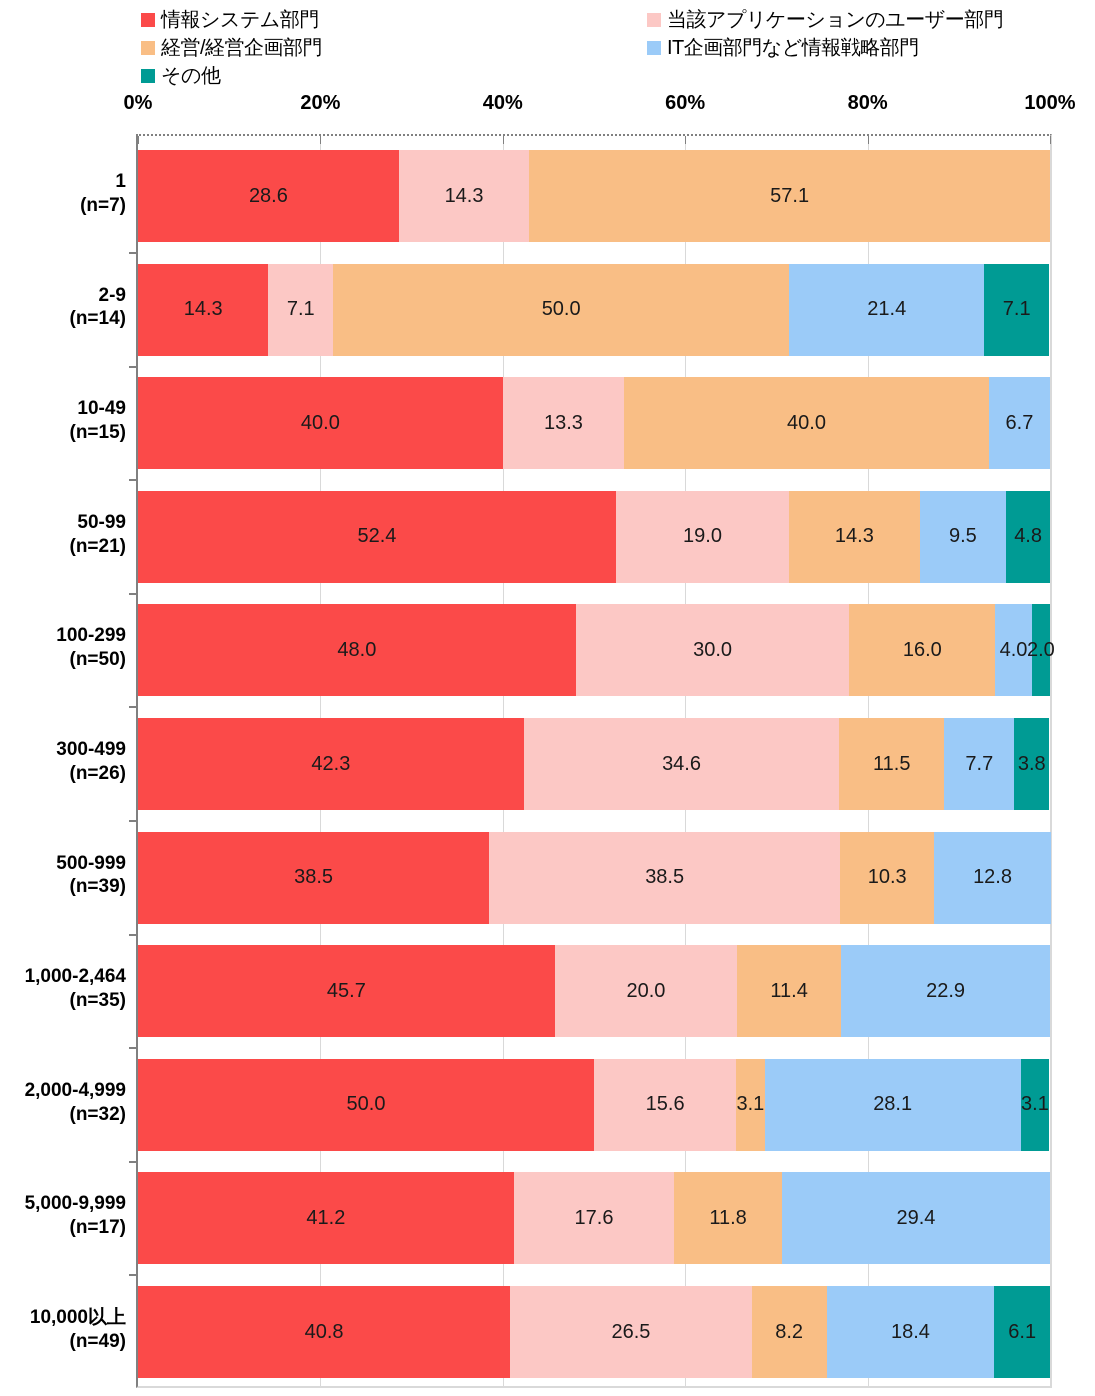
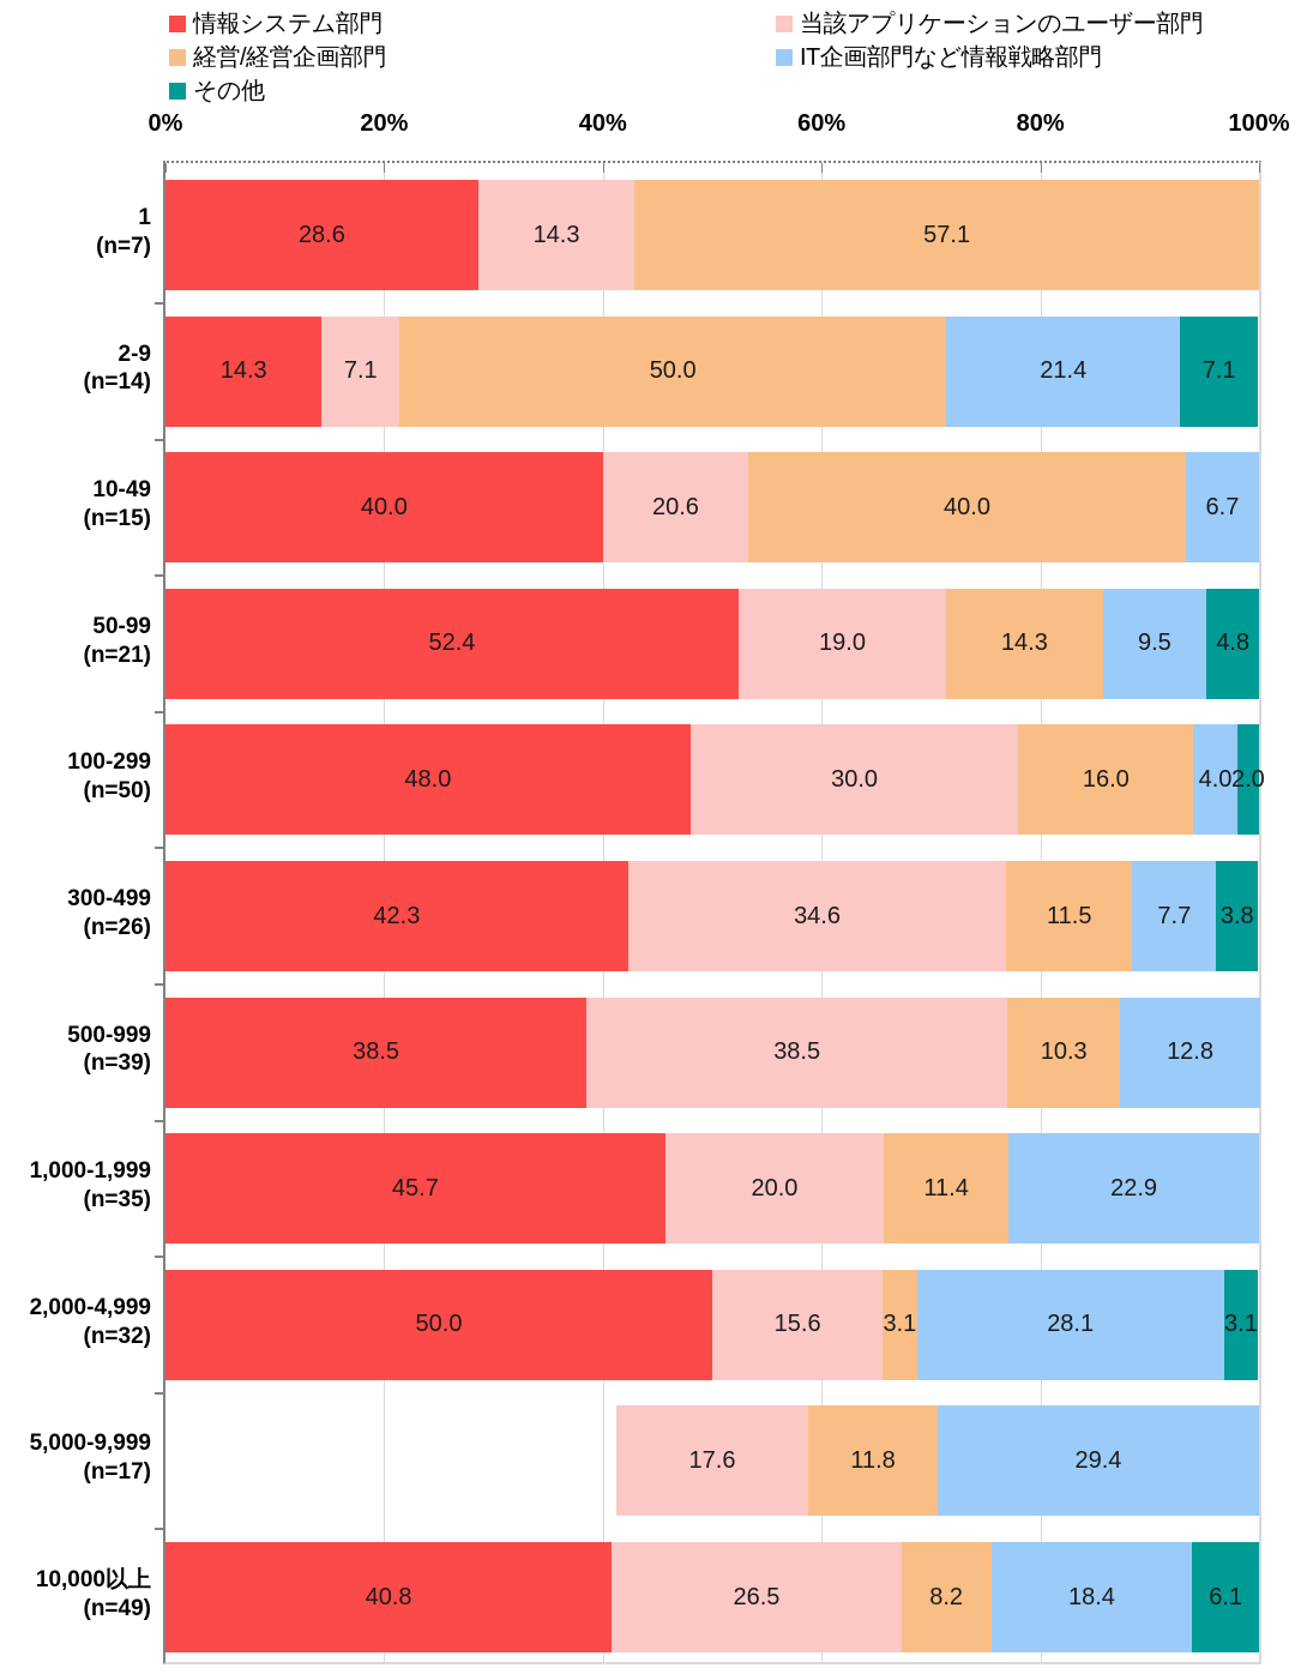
  情報システム部門
  当該アプリケーションのユーザー部門
  経営/経営企画部門
  IT企画部門など情報戦略部門
  その他
  0%
  20%
  40%
  60%
  80%
  100%
  1
  (n=7)
  2-9
  (n=14)
  10-49
  (n=15)
  50-99
  (n=21)
  100-299
  (n=50)
  300-499
  (n=26)
  500-999
  (n=39)
- 1,000-2,464
+ 1,000-1,999
  (n=35)
  2,000-4,999
  (n=32)
  5,000-9,999
  (n=17)
  10,000以上
  (n=49)
  28.6
  14.3
  57.1
  14.3
  7.1
  50.0
  21.4
  7.1
  40.0
- 13.3
+ 20.6
  40.0
  6.7
  52.4
  19.0
  14.3
  9.5
  4.8
  48.0
  30.0
  16.0
  4.0
  2.0
  42.3
  34.6
  11.5
  7.7
  3.8
  38.5
  38.5
  10.3
  12.8
  45.7
  20.0
  11.4
  22.9
  50.0
  15.6
  3.1
  28.1
  3.1
- 41.2
  17.6
  11.8
  29.4
  40.8
  26.5
  8.2
  18.4
  6.1
